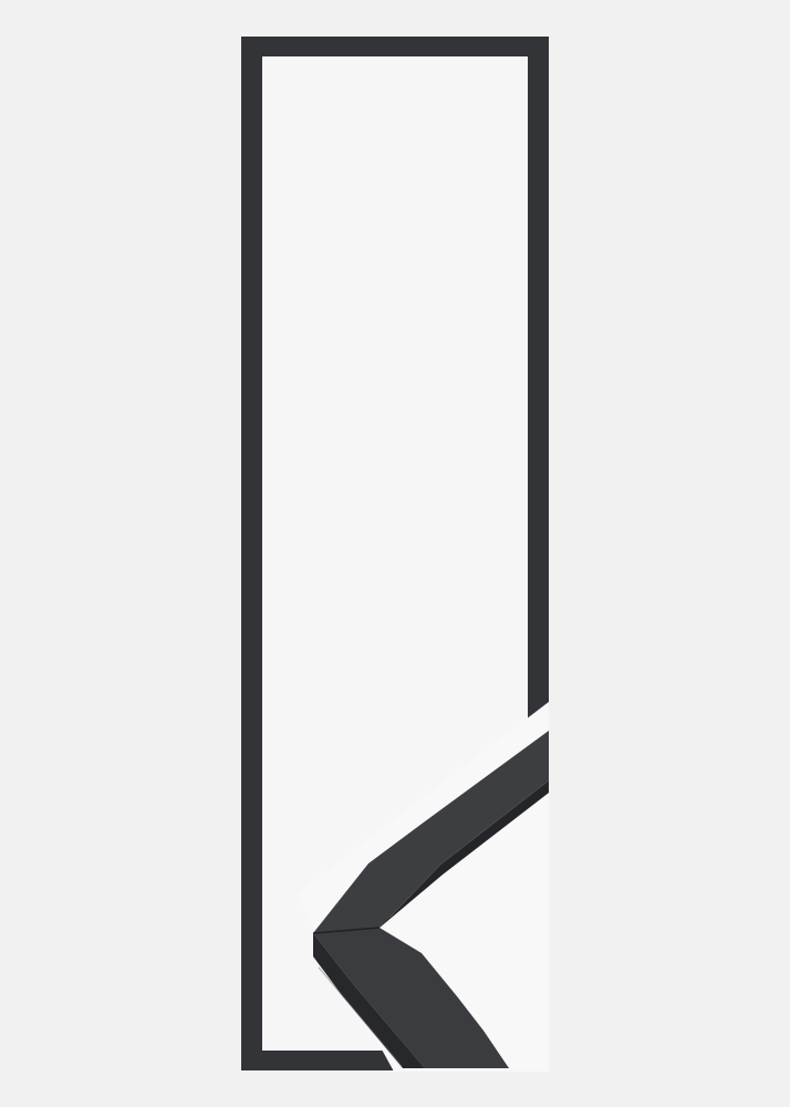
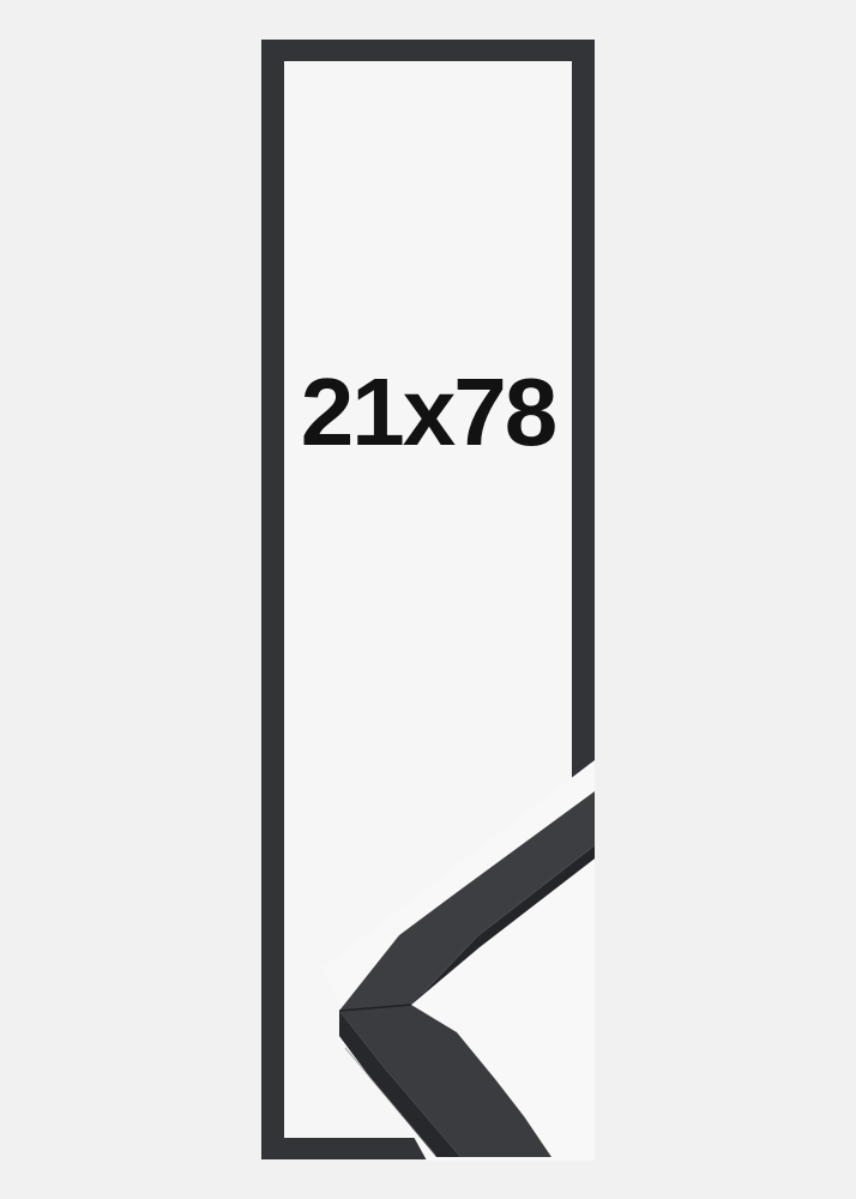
+ 21x78
